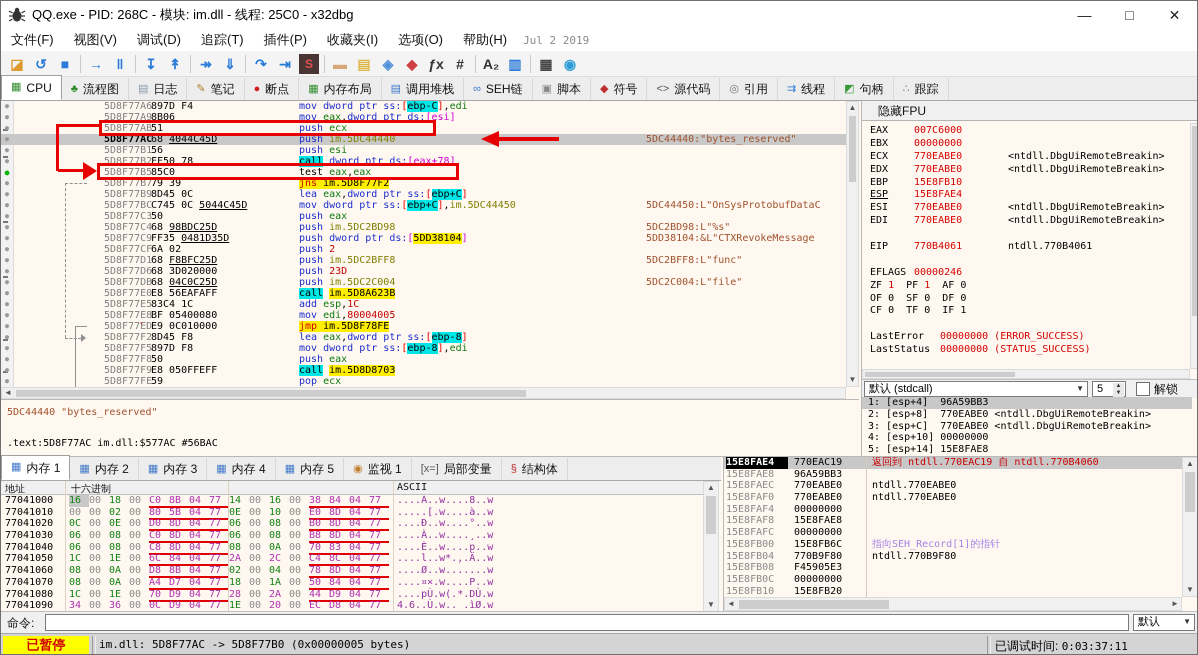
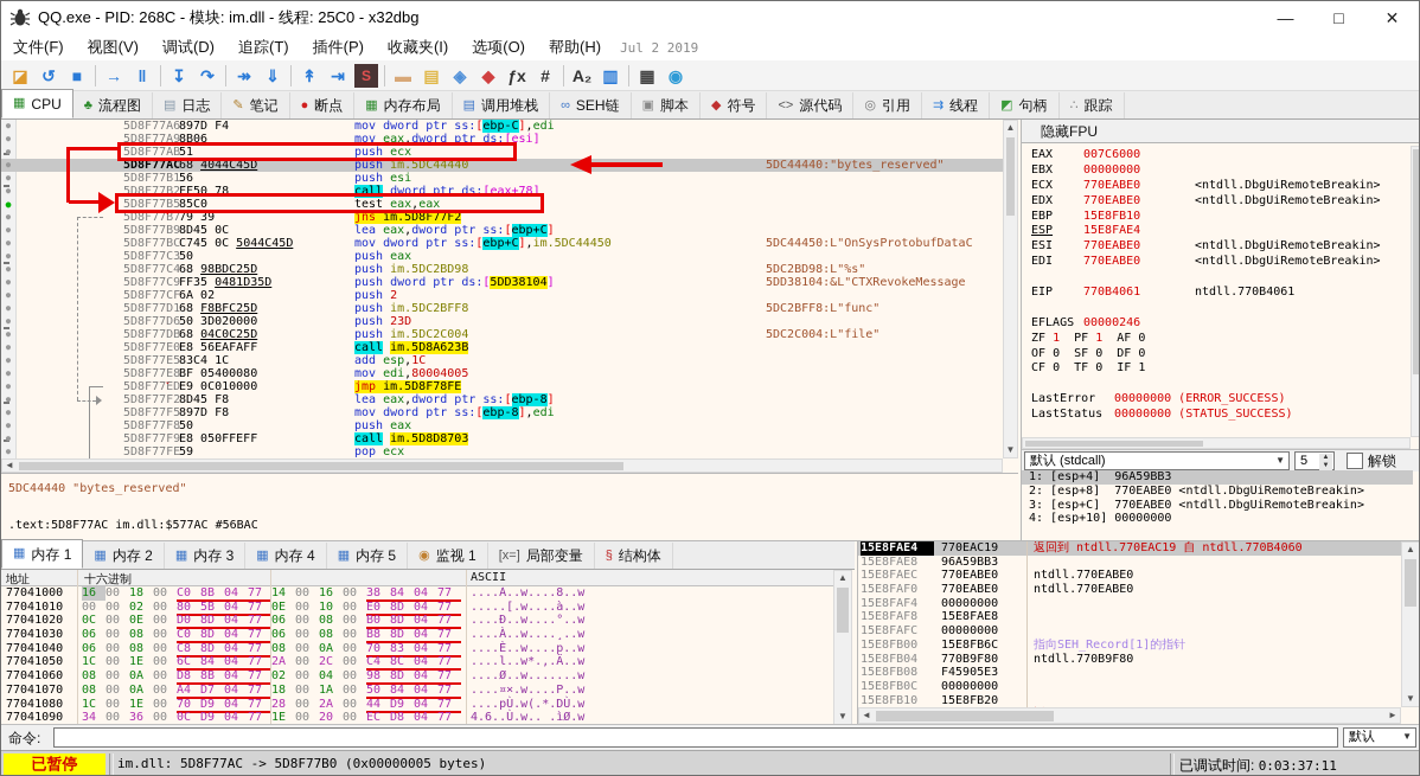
  QQ.exe - PID: 268C - 模块: im.dll - 线程: 25C0 - x32dbg
  —
  □
  ✕
  文件(F)
  视图(V)
  调试(D)
  追踪(T)
  插件(P)
  收藏夹(I)
  选项(O)
  帮助(H)
  Jul 2 2019
  ◪
  ↺
  ■
  →
  ‖
  ↧
- ↟
+ ↷
  ↠
  ⇓
- ↷
+ ↟
  ⇥
  S
  ▬
  ▤
  ◈
  ◆
  ƒx
  #
  A₂
  ▥
  ▦
  ◉
  ▦
  CPU
  ♣
  流程图
  ▤
  日志
  ✎
  笔记
  ●
  断点
  ▦
  内存布局
  ▤
  调用堆栈
  ∞
  SEH链
  ▣
  脚本
  ◆
  符号
  <>
  源代码
  ◎
  引用
  ⇉
  线程
  ◩
  句柄
  ∴
  跟踪
  ●
  5D8F77A6
  897D F4
  mov dword ptr ss:[ebp-C],edi
  ●
  5D8F77A9
  8B06
  mov eax,dword ptr ds:[esi]
  ●
  5D8F77AB
  51
  push ecx
  ●
  5D8F77AC
  68 4044C45D
  push im.5DC44440
  5DC44440:"bytes_reserved"
  ●
  5D8F77B1
  56
  push esi
  ●
  5D8F77B2
  FF50 78
  call dword ptr ds:[eax+78]
  ●
  5D8F77B5
  85C0
  test eax,eax
  ●
  5D8F77B7
  ˇ
  79 39
  jns im.5D8F77F2
  ●
  5D8F77B9
  8D45 0C
  lea eax,dword ptr ss:[ebp+C]
  ●
  5D8F77BC
  C745 0C 5044C45D
  mov dword ptr ss:[ebp+C],im.5DC44450
  5DC44450:L"OnSysProtobufDataC
  ●
  5D8F77C3
  50
  push eax
  ●
  5D8F77C4
  68 98BDC25D
  push im.5DC2BD98
  5DC2BD98:L"%s"
  ●
  5D8F77C9
  FF35 0481D35D
  push dword ptr ds:[5DD38104]
  5DD38104:&L"CTXRevokeMessage
  ●
  5D8F77CF
  6A 02
  push 2
  ●
  5D8F77D1
  68 F8BFC25D
  push im.5DC2BFF8
  5DC2BFF8:L"func"
  ●
  5D8F77D6
- 68 3D020000
+ 50 3D020000
  push 23D
  ●
  5D8F77DB
  68 04C0C25D
  push im.5DC2C004
  5DC2C004:L"file"
  ●
  5D8F77E0
  E8 56EAFAFF
  call im.5D8A623B
  ●
  5D8F77E5
  83C4 1C
  add esp,1C
  ●
  5D8F77E8
  BF 05400080
  mov edi,80004005
  ●
  5D8F77ED
  ˇ
  E9 0C010000
  jmp im.5D8F78FE
  ●
  5D8F77F2
  8D45 F8
  lea eax,dword ptr ss:[ebp-8]
  ●
  5D8F77F5
  897D F8
  mov dword ptr ss:[ebp-8],edi
  ●
  5D8F77F8
  50
  push eax
  ●
  5D8F77F9
  E8 050FFEFF
  call im.5D8D8703
  ●
  5D8F77FE
  59
  pop ecx
  ▲
  ▼
  ◄
  5DC44440 "bytes_reserved"
  .text:5D8F77AC im.dll:$577AC #56BAC
  隐藏FPU
  EAX 007C6000
  EBX 00000000
  ECX 770EABE0 <ntdll.DbgUiRemoteBreakin>
  EDX 770EABE0 <ntdll.DbgUiRemoteBreakin>
  EBP 15E8FB10
  ESP 15E8FAE4
  ESI 770EABE0 <ntdll.DbgUiRemoteBreakin>
  EDI 770EABE0 <ntdll.DbgUiRemoteBreakin>
  EIP 770B4061 ntdll.770B4061
  EFLAGS 00000246
  ZF 1 PF 1 AF 0
  OF 0 SF 0 DF 0
  CF 0 TF 0 IF 1
  LastError 00000000 (ERROR_SUCCESS)
  LastStatus 00000000 (STATUS_SUCCESS)
  默认 (stdcall)
  ▼
  5
  解锁
  1: [esp+4] 96A59BB3
  2: [esp+8] 770EABE0 <ntdll.DbgUiRemoteBreakin>
  3: [esp+C] 770EABE0 <ntdll.DbgUiRemoteBreakin>
  4: [esp+10] 00000000
- 5: [esp+14] 15E8FAE8
  ▦
  内存 1
  ▦
  内存 2
  ▦
  内存 3
  ▦
  内存 4
  ▦
  内存 5
  ◉
  监视 1
  [x=]
  局部变量
  §
  结构体
  地址
  十六进制
  ASCII
  77041000
  16 00 18 00 C0 8B 04 77 14 00 16 00 38 84 04 77
  ....À..w....8..w
  77041010
  00 00 02 00 80 5B 04 77 0E 00 10 00 E0 8D 04 77
  .....[.w....à..w
  77041020
  0C 00 0E 00 D0 8D 04 77 06 00 08 00 B0 8D 04 77
  ....Ð..w....°..w
  77041030
  06 00 08 00 C0 8D 04 77 06 00 08 00 B8 8D 04 77
  ....À..w....¸..w
  77041040
  06 00 08 00 C8 8D 04 77 08 00 0A 00 70 83 04 77
  ....È..w....p..w
  77041050
  1C 00 1E 00 6C 84 04 77 2A 00 2C 00 C4 8C 04 77
  ....l..w*.,.Ä..w
  77041060
- 08 00 0A 00 D8 8B 04 77 02 00 04 00 78 8D 04 77
+ 08 00 0A 00 D8 8B 04 77 02 00 04 00 98 8D 04 77
  ....Ø..w.......w
  77041070
  08 00 0A 00 A4 D7 04 77 18 00 1A 00 50 84 04 77
  ....¤×.w....P..w
  77041080
  1C 00 1E 00 70 D9 04 77 28 00 2A 00 44 D9 04 77
  ....pÙ.w(.*.DÙ.w
  77041090
  34 00 36 00 0C D9 04 77 1E 00 20 00 EC D8 04 77
  4.6..Ù.w.. .ìØ.w
  ▲
  ▼
  15E8FAE4
  770EAC19
  返回到 ntdll.770EAC19 自 ntdll.770B4060
  15E8FAE8
  96A59BB3
  15E8FAEC
  770EABE0
  ntdll.770EABE0
  15E8FAF0
  770EABE0
  ntdll.770EABE0
  15E8FAF4
  00000000
  15E8FAF8
  15E8FAE8
  15E8FAFC
  00000000
  15E8FB00
  15E8FB6C
  指向SEH_Record[1]的指针
  15E8FB04
  770B9F80
  ntdll.770B9F80
  15E8FB08
  F45905E3
  15E8FB0C
  00000000
  15E8FB10
  15E8FB20
  ▲
  ▼
  ◄
  ►
  命令:
  默认
  ▼
  已暂停
  im.dll: 5D8F77AC -> 5D8F77B0 (0x00000005 bytes)
  已调试时间: 0:03:37:11
